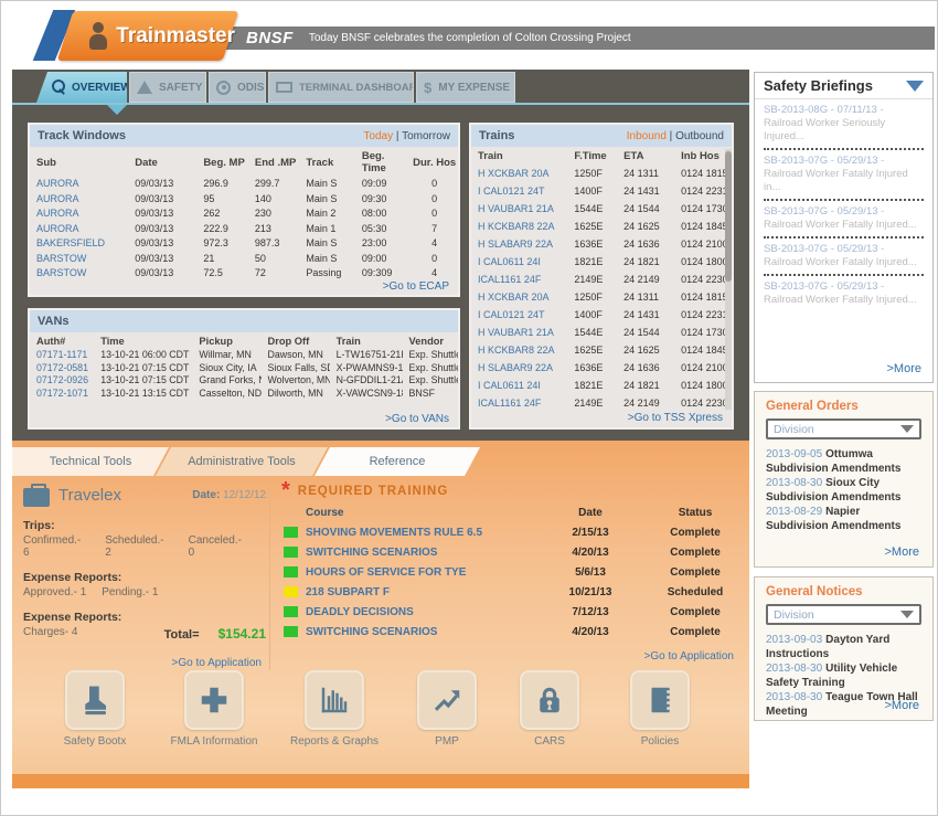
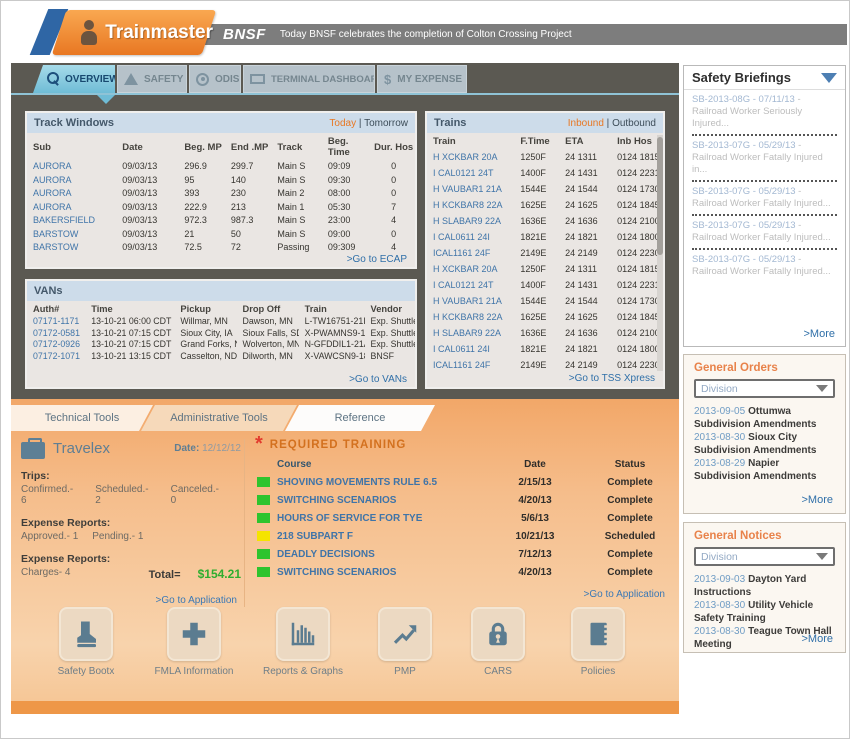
  Trainmaster
  BNSF
  Today BNSF celebrates the completion of Colton Crossing Project
  OVERVIEW
  SAFETY
  ODIS
  TERMINAL DASHBOA
  $
  MY EXPENSE
  Track Windows
  Today | Tomorrow
  Sub	Date	Beg. MP	End .MP	Track	Beg. Time	Dur. Hos
  AURORA	09/03/13	296.9	299.7	Main S	09:09	0
  AURORA	09/03/13	95	140	Main S	09:30	0
- AURORA	09/03/13	262	230	Main 2	08:00	0
+ AURORA	09/03/13	393	230	Main 2	08:00	0
  AURORA	09/03/13	222.9	213	Main 1	05:30	7
  BAKERSFIELD	09/03/13	972.3	987.3	Main S	23:00	4
  BARSTOW	09/03/13	21	50	Main S	09:00	0
  BARSTOW	09/03/13	72.5	72	Passing	09:309	4
  >Go to ECAP
  VANs
  Auth#	Time	Pickup	Drop Off	Train	Vendor
  07171-1171	13-10-21 06:00 CDT	Willmar, MN	Dawson, MN	L-TW16751-21I	Exp. Shuttl
  07172-0581	13-10-21 07:15 CDT	Sioux City, IA	Sioux Falls, S	X-PWAMNS9-1	Exp. Shuttl
  07172-0926	13-10-21 07:15 CDT	Grand Forks,	Wolverton, MN	N-GFDDIL1-21	Exp. Shuttl
  07172-1071	13-10-21 13:15 CDT	Casselton, ND	Dilworth, MN	X-VAWCSN9-1	BNSF
  >Go to VANs
  Trains
  Inbound | Outbound
  Train	F.Time	ETA	Inb Hos
  H XCKBAR 20A	1250F	24 1311	0124 181
  I CAL0121 24T	1400F	24 1431	0124 223
  H VAUBAR1 21A	1544E	24 1544	0124 173
  H KCKBAR8 22A	1625E	24 1625	0124 184
  H SLABAR9 22A	1636E	24 1636	0124 210
  I CAL0611 24I	1821E	24 1821	0124 180
  ICAL1161 24F	2149E	24 2149	0124 223
  H XCKBAR 20A	1250F	24 1311	0124 181
  I CAL0121 24T	1400F	24 1431	0124 223
  H VAUBAR1 21A	1544E	24 1544	0124 173
  H KCKBAR8 22A	1625E	24 1625	0124 184
  H SLABAR9 22A	1636E	24 1636	0124 210
  I CAL0611 24I	1821E	24 1821	0124 180
  ICAL1161 24F	2149E	24 2149	0124 223
  >Go to TSS Xpress
  Technical Tools
  Administrative Tools
  Reference
  Travelex
  Date: 12/12/12
  Trips:
  Confirmed.- 6
  Scheduled.- 2
  Canceled.- 0
  Expense Reports:
  Approved.- 1
  Pending.- 1
  Expense Reports:
  Charges- 4
  Total= $154.21
  >Go to Application
  *
  REQUIRED TRAINING
  Course
  Date
  Status
  SHOVING MOVEMENTS RULE 6.5
  2/15/13
  Complete
  SWITCHING SCENARIOS
  4/20/13
  Complete
  HOURS OF SERVICE FOR TYE
  5/6/13
  Complete
  218 SUBPART F
  10/21/13
  Scheduled
  DEADLY DECISIONS
  7/12/13
  Complete
  SWITCHING SCENARIOS
  4/20/13
  Complete
  >Go to Application
  Safety Bootx
  FMLA Information
  Reports & Graphs
  PMP
  CARS
  Policies
  Safety Briefings
  SB-2013-08G - 07/11/13 - Railroad Worker Seriously Injured...
  SB-2013-07G - 05/29/13 - Railroad Worker Fatally Injured in...
  SB-2013-07G - 05/29/13 - Railroad Worker Fatally Injured...
  SB-2013-07G - 05/29/13 - Railroad Worker Fatally Injured...
  SB-2013-07G - 05/29/13 - Railroad Worker Fatally Injured...
  >More
  General Orders
  Division
  2013-09-05 Ottumwa Subdivision Amendments
  2013-08-30 Sioux City Subdivision Amendments
  2013-08-29 Napier Subdivision Amendments
  >More
  General Notices
  Division
  2013-09-03 Dayton Yard Instructions
  2013-08-30 Utility Vehicle Safety Training
  2013-08-30 Teague Town Hall Meeting
  >More
